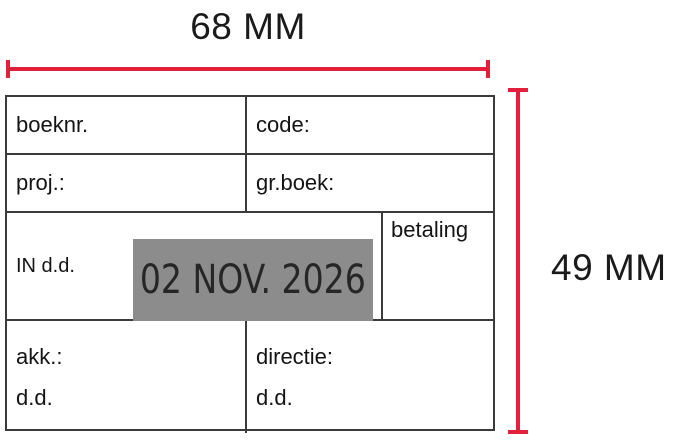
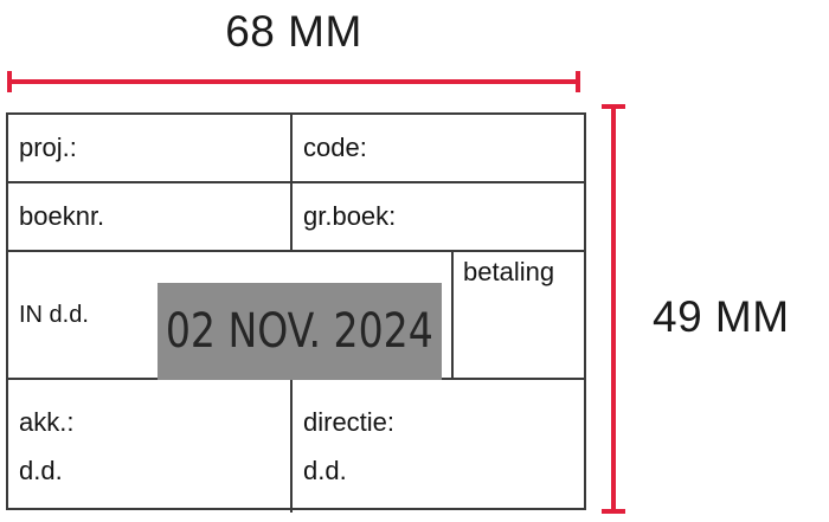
  68 MM
  49 MM
- boeknr.
+ proj.:
  code:
- proj.:
+ boeknr.
  gr.boek:
  IN d.d.
- 02 NOV. 2026
+ 02 NOV. 2024
  betaling
  akk.:
  d.d.
  directie:
  d.d.
